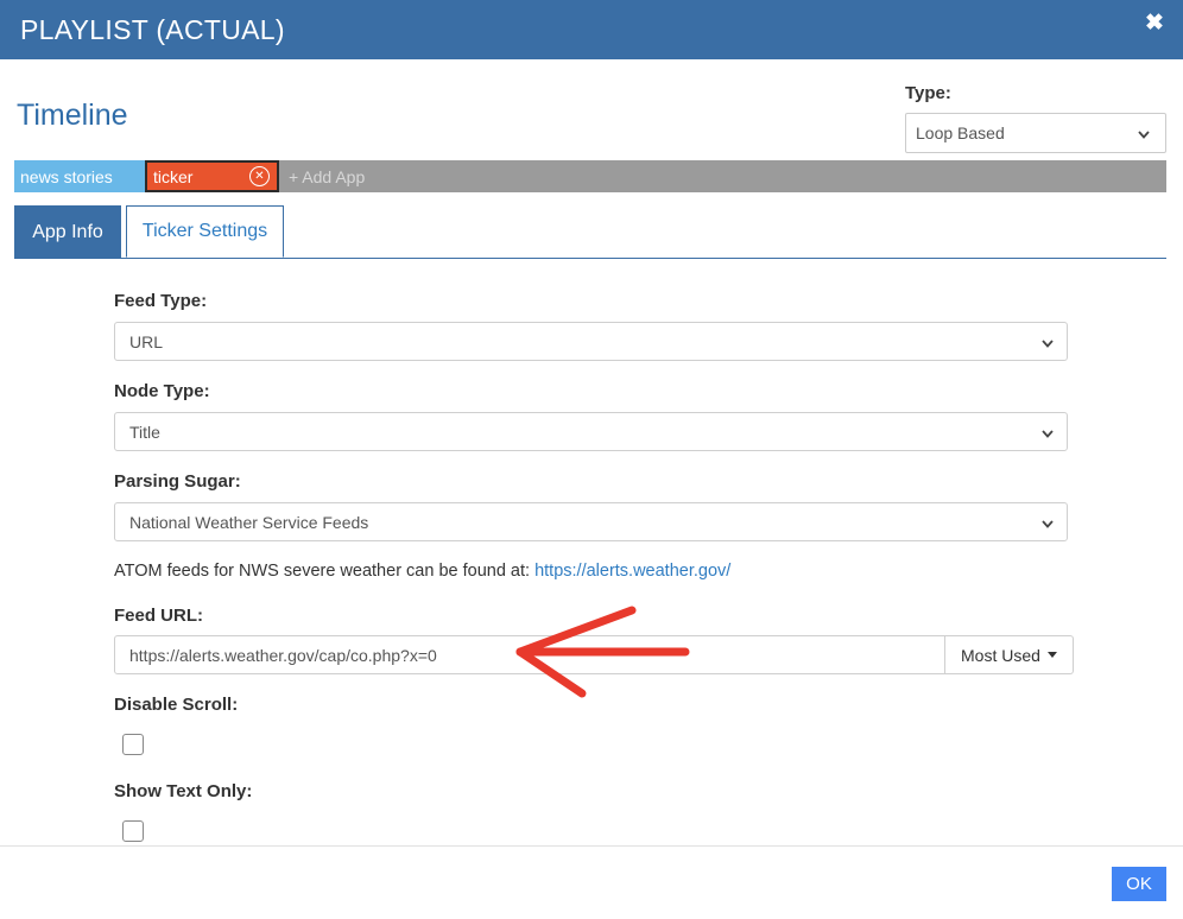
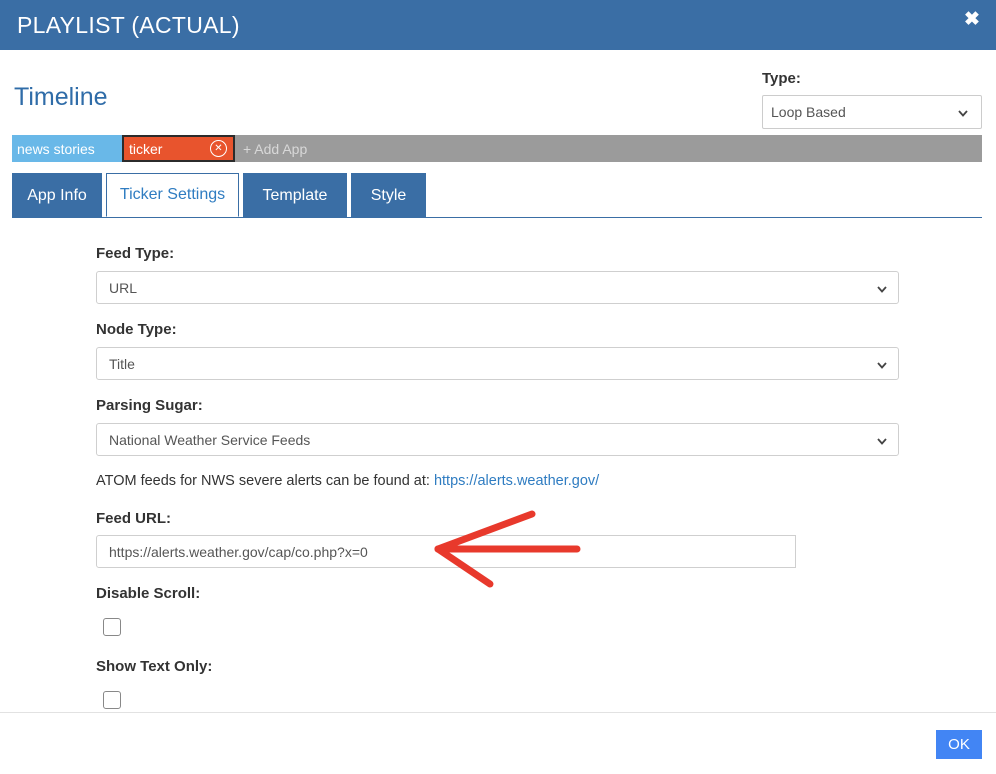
  PLAYLIST (ACTUAL)
  ✖
  Timeline
  Type:
  Loop Based
  news stories
  ticker
  ✕
  + Add App
  App Info
  Ticker Settings
+ Template
+ Style
  Feed Type:
  URL
  Node Type:
  Title
  Parsing Sugar:
  National Weather Service Feeds
- ATOM feeds for NWS severe weather can be found at: https://alerts.weather.gov/
+ ATOM feeds for NWS severe alerts can be found at: https://alerts.weather.gov/
  Feed URL:
  https://alerts.weather.gov/cap/co.php?x=0
- Most Used
  Disable Scroll:
  Show Text Only:
  OK
